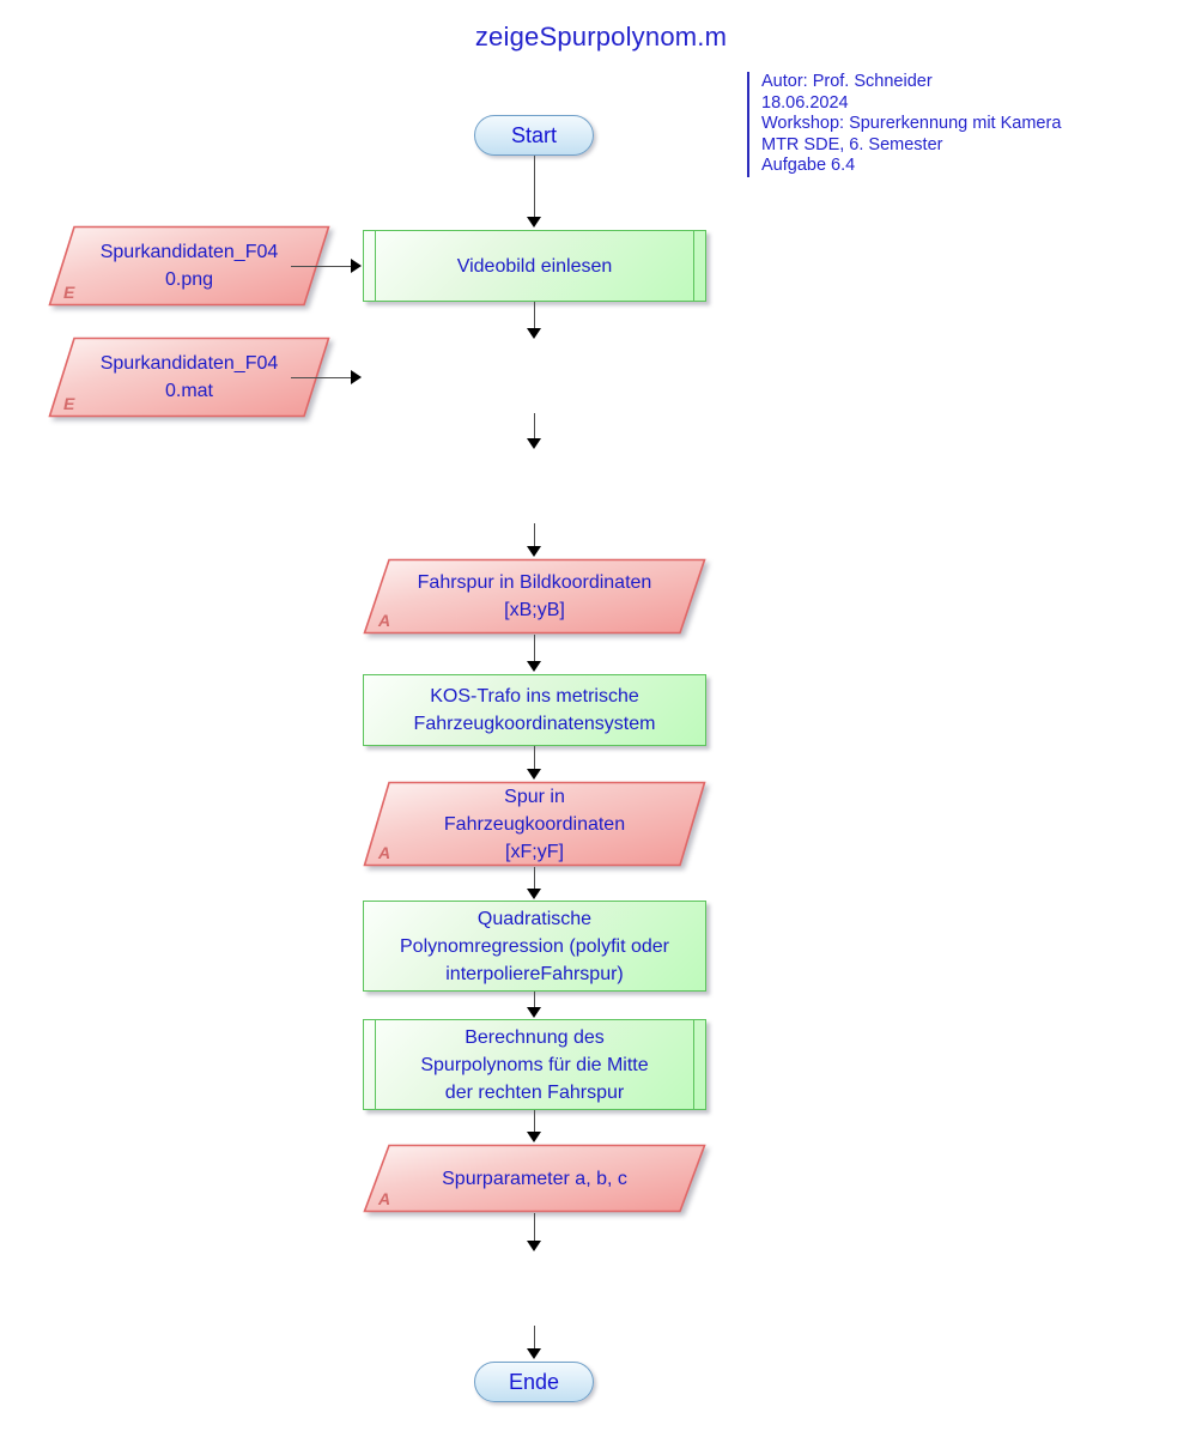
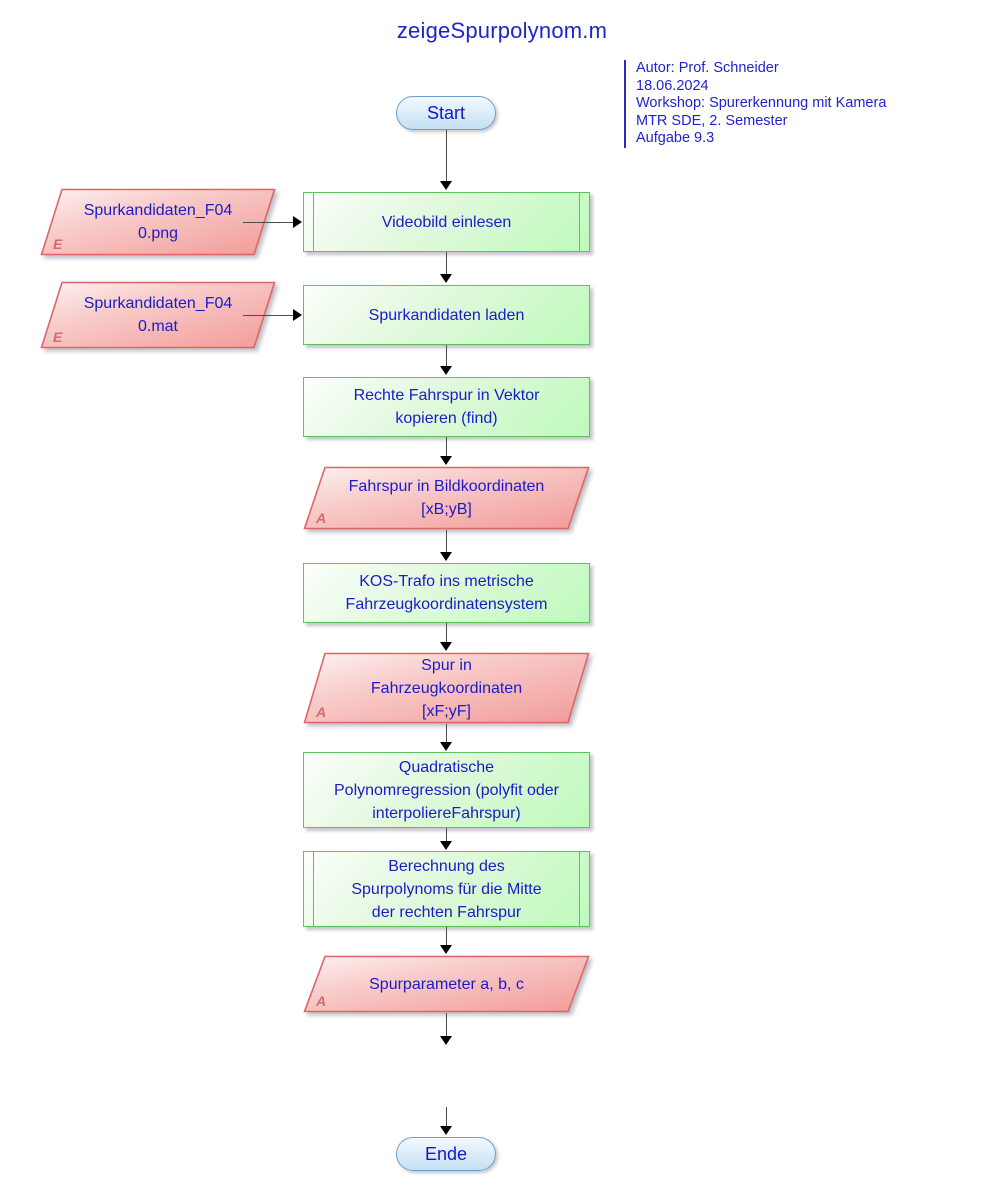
  zeigeSpurpolynom.m
  Autor: Prof. Schneider
  18.06.2024
  Workshop: Spurerkennung mit Kamera
- MTR SDE, 6. Semester
+ MTR SDE, 2. Semester
- Aufgabe 6.4
+ Aufgabe 9.3
  Start
  Spurkandidaten_F04
  0.png
  E
  Videobild einlesen
  Spurkandidaten_F04
  0.mat
  E
+ Spurkandidaten laden
+ Rechte Fahrspur in Vektor
+ kopieren (find)
  Fahrspur in Bildkoordinaten
  [xB;yB]
  A
  KOS-Trafo ins metrische
  Fahrzeugkoordinatensystem
  Spur in
  Fahrzeugkoordinaten
  [xF;yF]
  A
  Quadratische
  Polynomregression (polyfit oder
  interpoliereFahrspur)
  Berechnung des
  Spurpolynoms für die Mitte
  der rechten Fahrspur
  Spurparameter a, b, c
  A
  Ende
